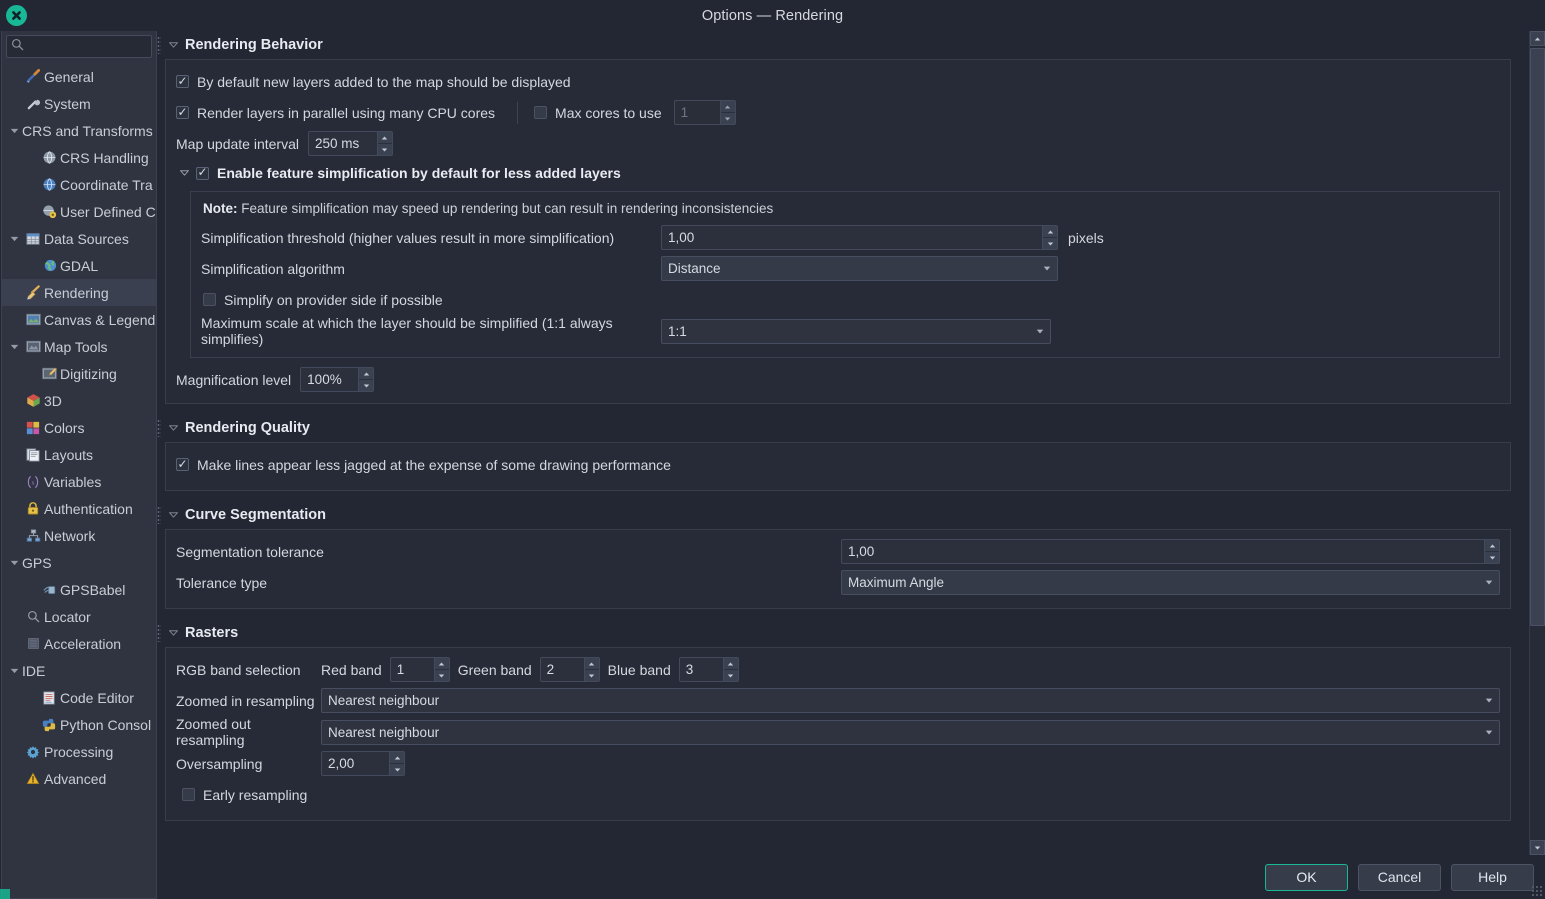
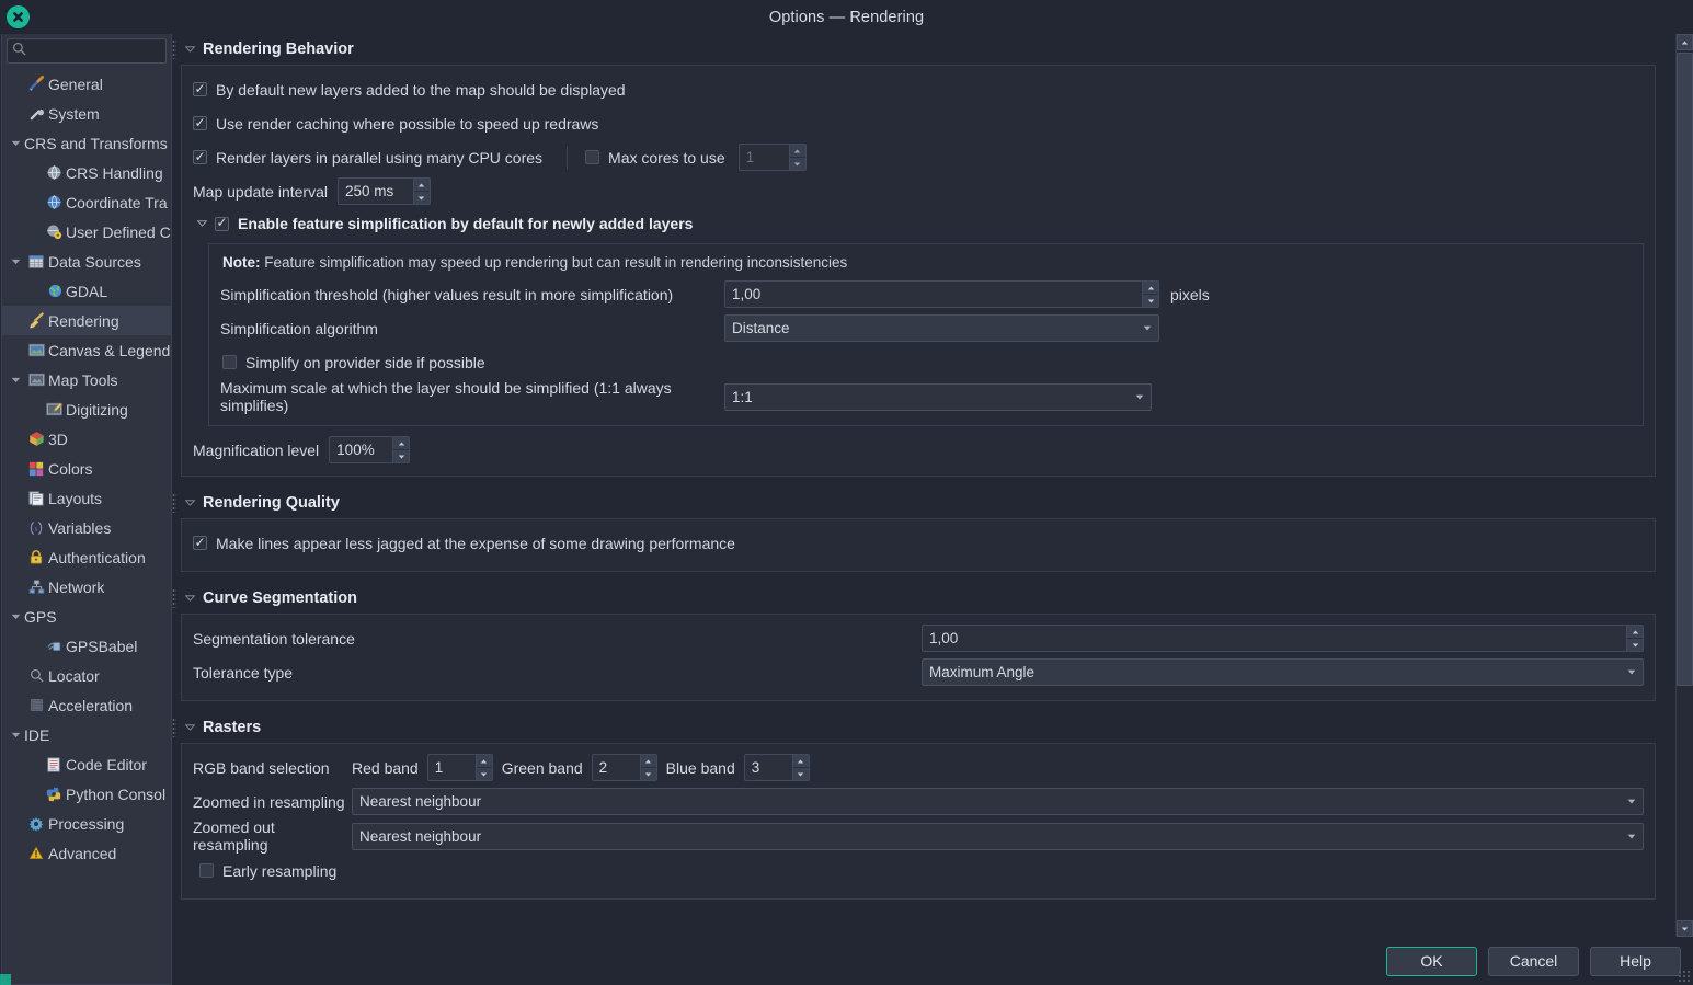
  Options — Rendering
  General
  System
  CRS and Transforms
  CRS Handling
  Coordinate Tra
  User Defined C
  Data Sources
  GDAL
  Rendering
  Canvas & Legend
  Map Tools
  Digitizing
  3D
  Colors
  Layouts
  Variables
  Authentication
  Network
  GPS
  GPSBabel
  Locator
  Acceleration
  IDE
  Code Editor
  Python Consol
  Processing
  Advanced
  Rendering Behavior
  By default new layers added to the map should be displayed
+ Use render caching where possible to speed up redraws
  Render layers in parallel using many CPU cores
  Max cores to use
  1
  Map update interval
  250 ms
- Enable feature simplification by default for less added layers
+ Enable feature simplification by default for newly added layers
  Note: Feature simplification may speed up rendering but can result in rendering inconsistencies
  Simplification threshold (higher values result in more simplification)
  1,00
  pixels
  Simplification algorithm
  Distance
  Simplify on provider side if possible
  Maximum scale at which the layer should be simplified (1:1 always simplifies)
  1:1
  Magnification level
  100%
  Rendering Quality
  Make lines appear less jagged at the expense of some drawing performance
  Curve Segmentation
  Segmentation tolerance
  1,00
  Tolerance type
  Maximum Angle
  Rasters
  RGB band selection
  Red band
  1
  Green band
  2
  Blue band
  3
  Zoomed in resampling
  Nearest neighbour
  Zoomed out resampling
  Nearest neighbour
- Oversampling
- 2,00
  Early resampling
  OK
  Cancel
  Help
